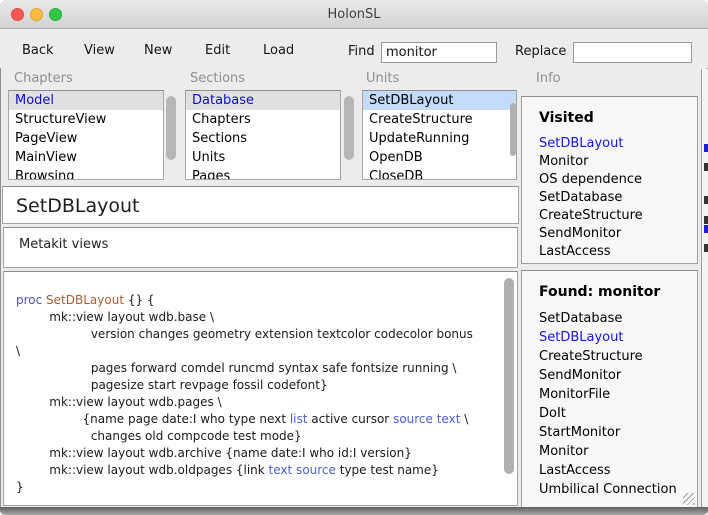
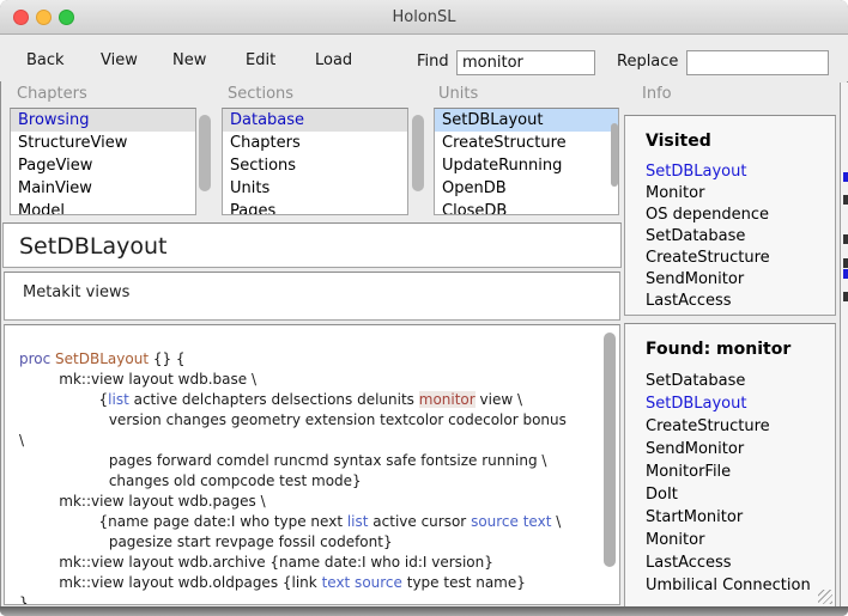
  HolonSL
  Find
  monitor
  Replace
  Back
  View
  New
  Edit
  Load
  Chapters
  Sections
  Units
  Info
- Model
+ Browsing
  StructureView
  PageView
  MainView
- Browsing
+ Model
  Database
  Chapters
  Sections
  Units
  Pages
  SetDBLayout
  CreateStructure
  UpdateRunning
  OpenDB
  CloseDB
  Visited
  SetDBLayout
  Monitor
  OS dependence
  SetDatabase
  CreateStructure
  SendMonitor
  LastAccess
  Found: monitor
  SetDatabase
  SetDBLayout
  CreateStructure
  SendMonitor
  MonitorFile
  DoIt
  StartMonitor
  Monitor
  LastAccess
  Umbilical Connection
  SetDBLayout
  Metakit views
  proc SetDBLayout {} {
  mk::view layout wdb.base \
+ {list active delchapters delsections delunits monitor view \
  version changes geometry extension textcolor codecolor bonus
  \
  pages forward comdel runcmd syntax safe fontsize running \
- pagesize start revpage fossil codefont}
+ changes old compcode test mode}
  mk::view layout wdb.pages \
  {name page date:I who type next list active cursor source text \
- changes old compcode test mode}
+ pagesize start revpage fossil codefont}
  mk::view layout wdb.archive {name date:I who id:I version}
  mk::view layout wdb.oldpages {link text source type test name}
  }
